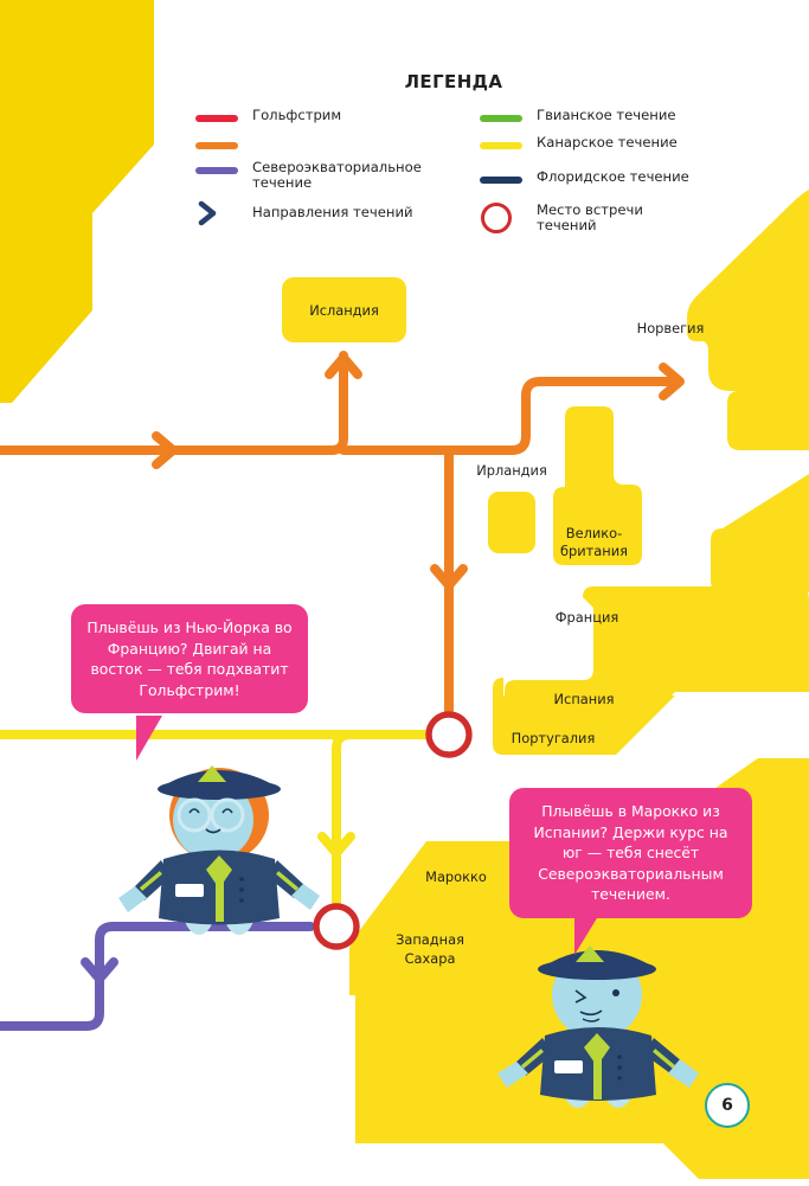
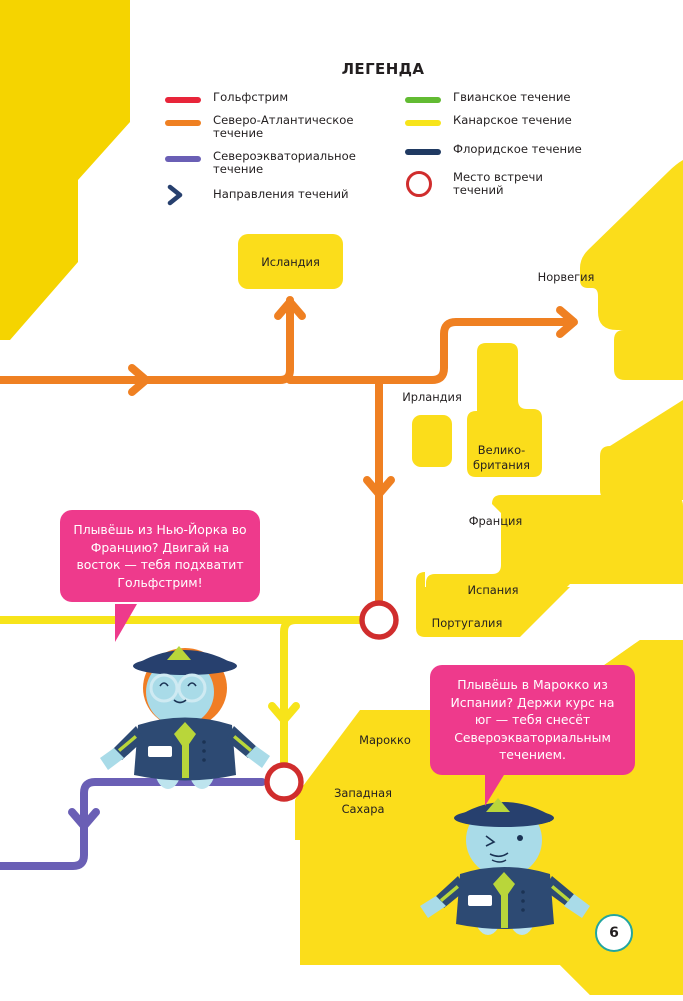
  ЛЕГЕНДА
  Гольфстрим
+ Северо-Атлантическое течение
  Североэкваториальное течение
  Направления течений
  Гвианское течение
  Канарское течение
  Флоридское течение
  Место встречи течений
  Исландия
  Норвегия
  Ирландия
  Велико-
  британия
  Франция
  Испания
  Португалия
  Марокко
  Западная
  Сахара
  Плывёшь из Нью-Йорка во Францию? Двигай на восток — тебя подхватит Гольфстрим!
  Плывёшь в Марокко из Испании? Держи курс на юг — тебя снесёт Североэкваториальным течением.
  6
